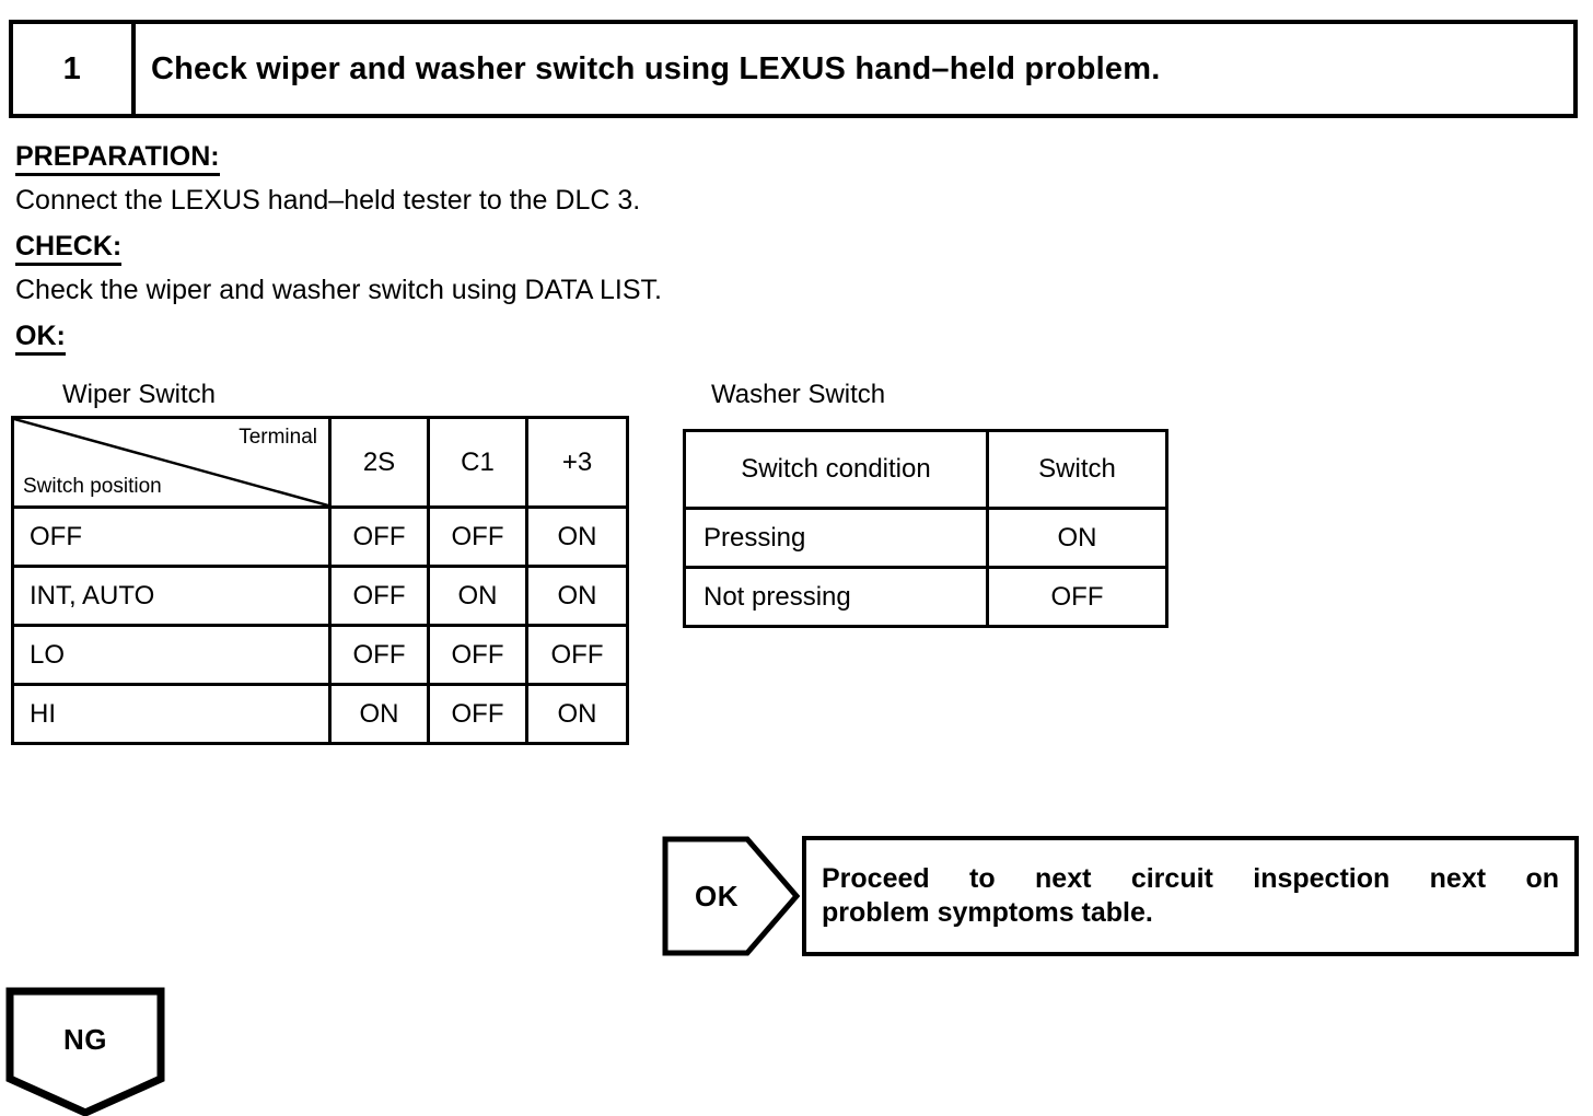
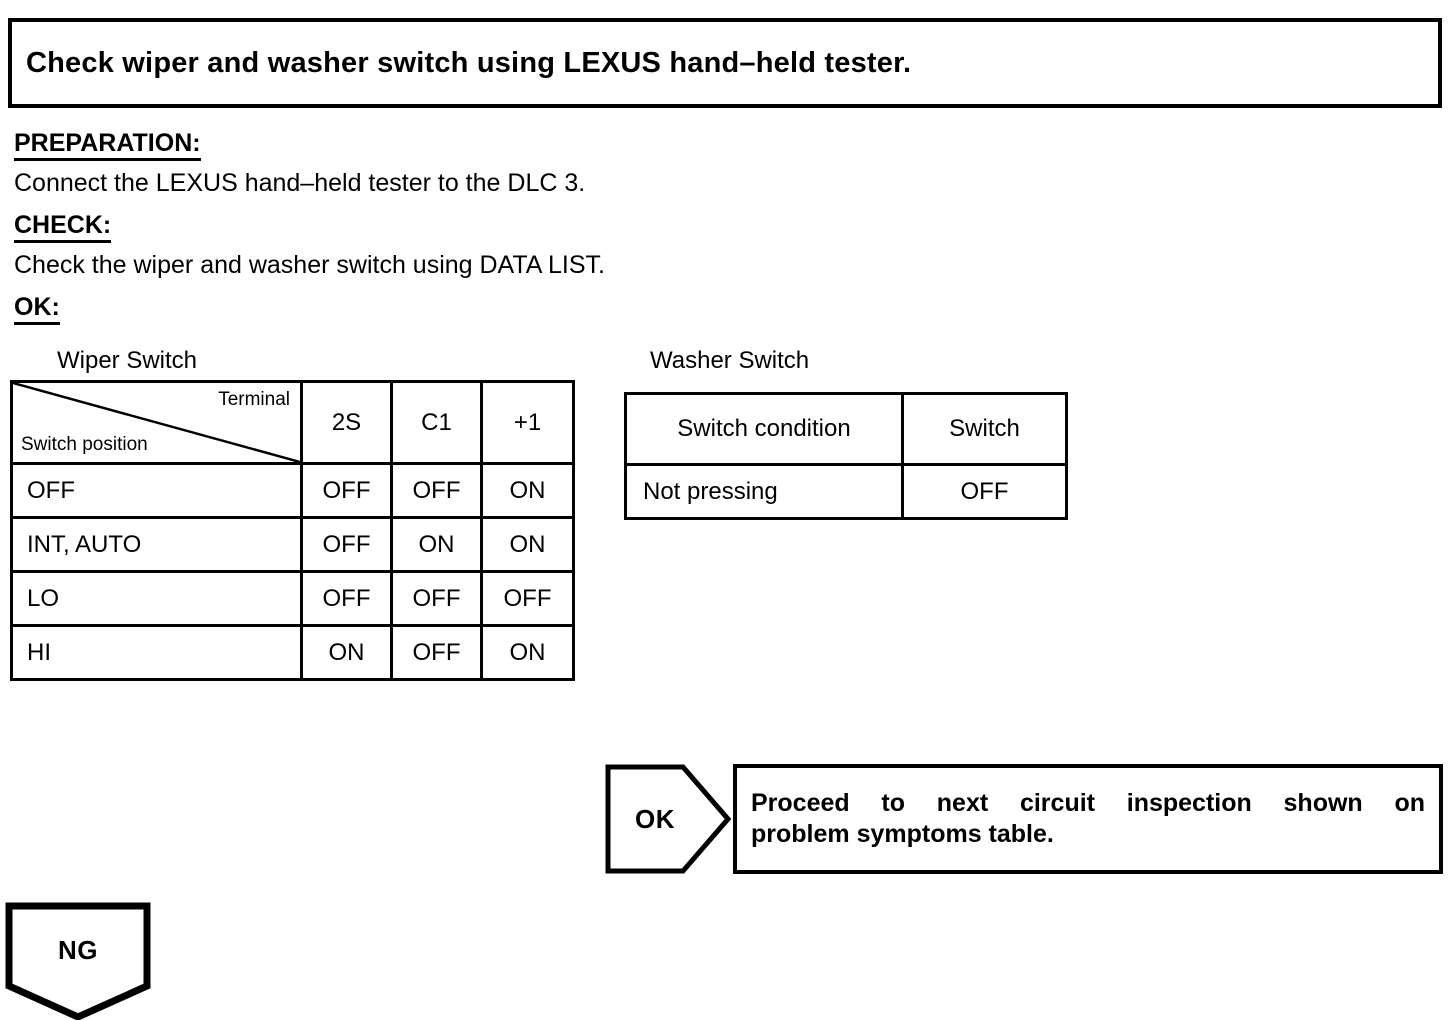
- 1
- Check wiper and washer switch using LEXUS hand–held problem.
+ Check wiper and washer switch using LEXUS hand–held tester.
  PREPARATION:
  Connect the LEXUS hand–held tester to the DLC 3.
  CHECK:
  Check the wiper and washer switch using DATA LIST.
  OK:
  Wiper Switch
  Washer Switch
- Terminal Switch position	2S	C1	+3
+ Terminal Switch position	2S	C1	+1
  OFF	OFF	OFF	ON
  INT, AUTO	OFF	ON	ON
  LO	OFF	OFF	OFF
  HI	ON	OFF	ON
  Switch condition	Switch
- Pressing	ON
  Not pressing	OFF
  OK
- Proceed to next circuit inspection next on
+ Proceed to next circuit inspection shown on
  problem symptoms table.
  NG
